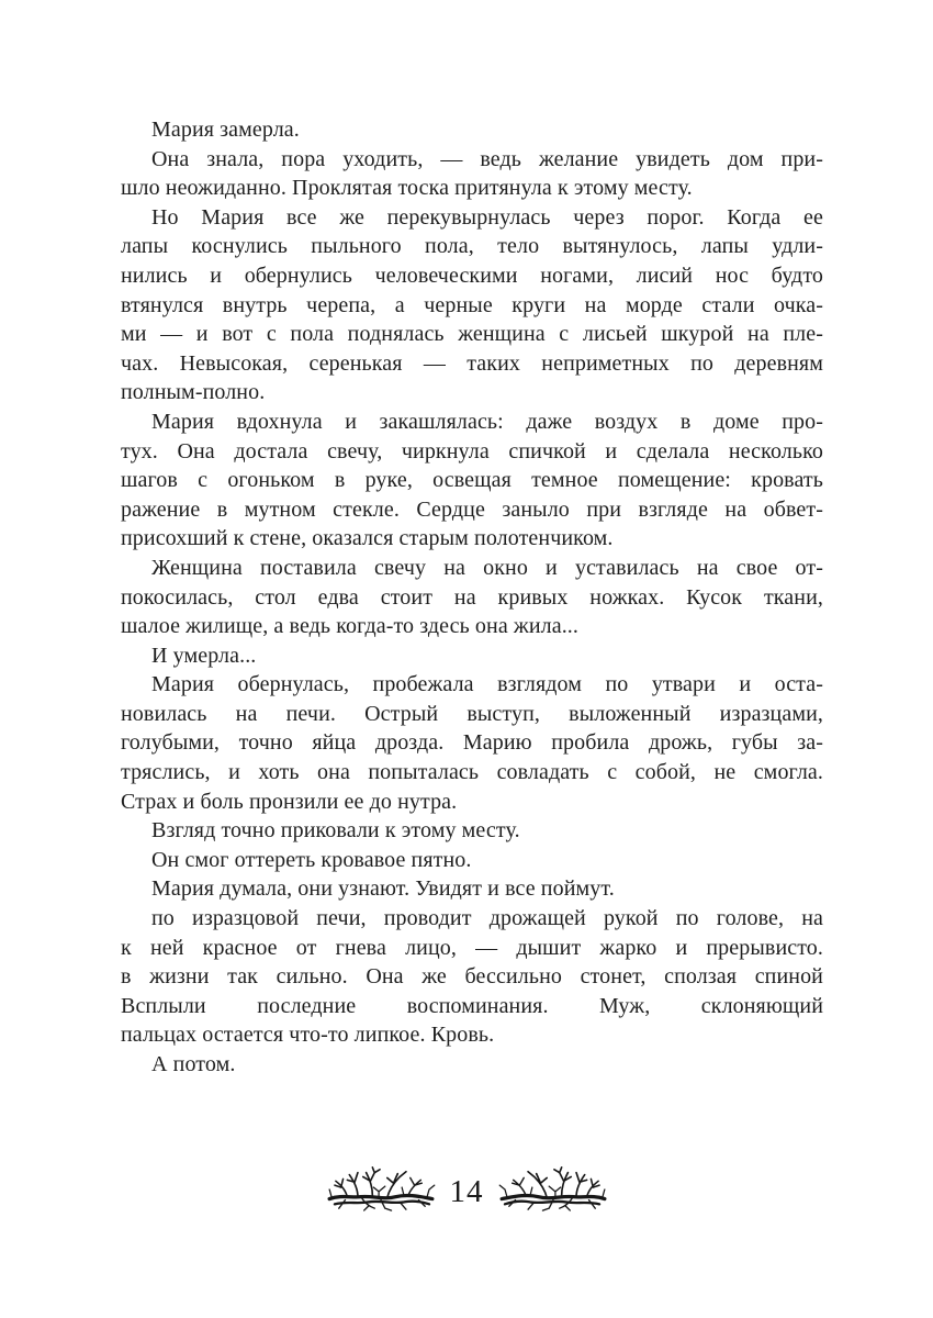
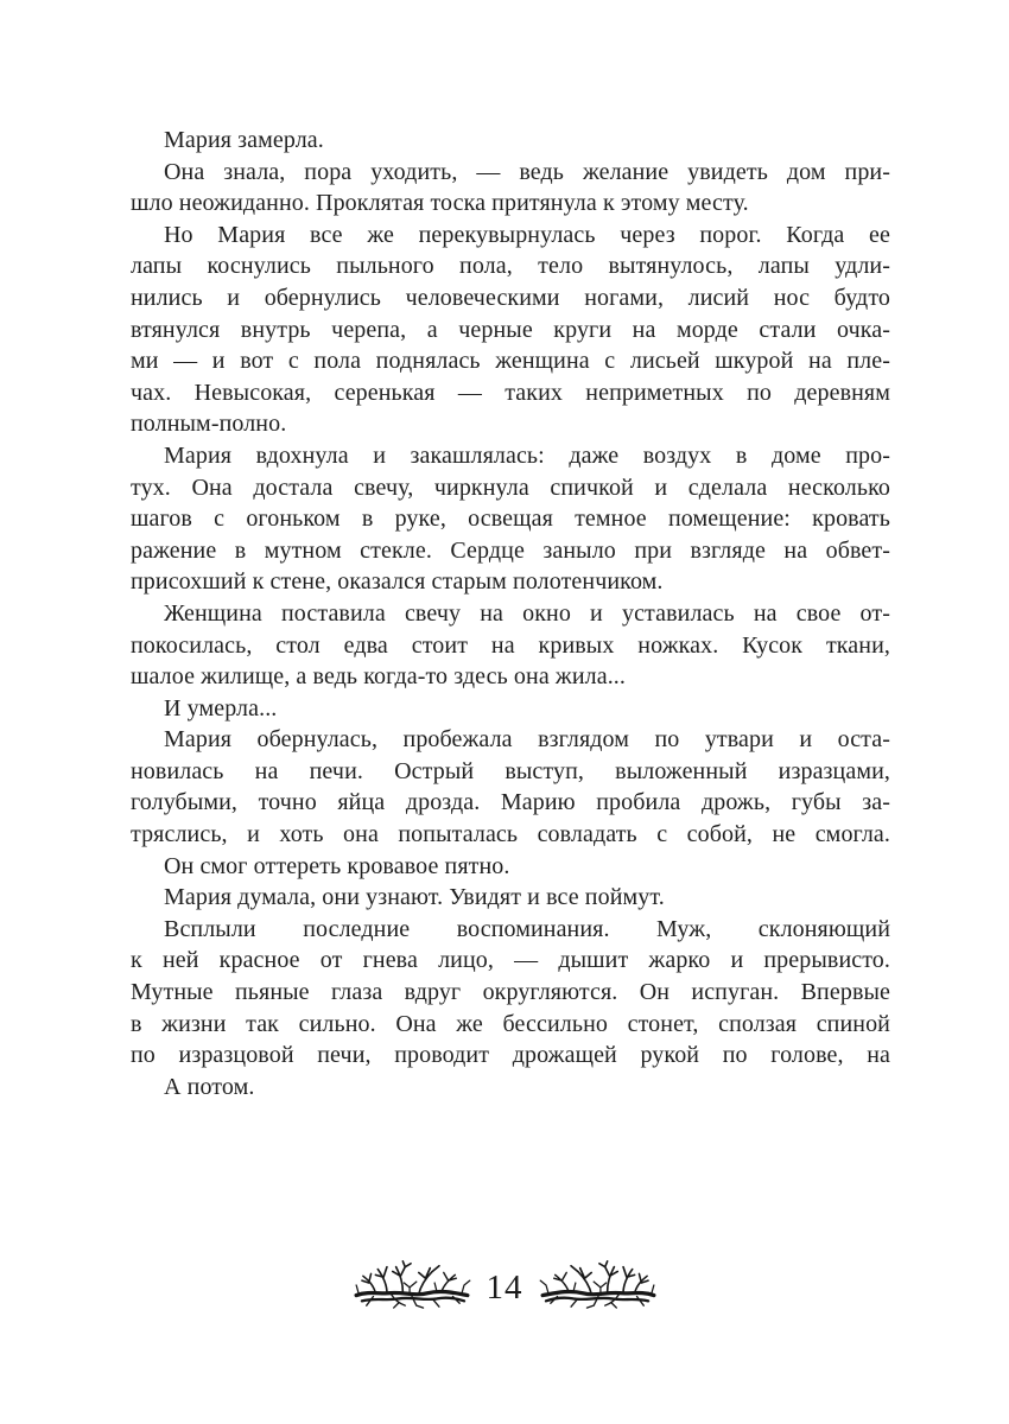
  Мария замерла.
  Она знала, пора уходить, — ведь желание увидеть дом при-
  шло неожиданно. Проклятая тоска притянула к этому месту.
  Но Мария все же перекувырнулась через порог. Когда ее
  лапы коснулись пыльного пола, тело вытянулось, лапы удли-
  нились и обернулись человеческими ногами, лисий нос будто
  втянулся внутрь черепа, а черные круги на морде стали очка-
  ми — и вот с пола поднялась женщина с лисьей шкурой на пле-
  чах. Невысокая, серенькая — таких неприметных по деревням
  полным-полно.
  Мария вдохнула и закашлялась: даже воздух в доме про-
  тух. Она достала свечу, чиркнула спичкой и сделала несколько
  шагов с огоньком в руке, освещая темное помещение: кровать
  ражение в мутном стекле. Сердце заныло при взгляде на обвет-
  присохший к стене, оказался старым полотенчиком.
  Женщина поставила свечу на окно и уставилась на свое от-
  покосилась, стол едва стоит на кривых ножках. Кусок ткани,
  шалое жилище, а ведь когда-то здесь она жила...
  И умерла...
  Мария обернулась, пробежала взглядом по утвари и оста-
  новилась на печи. Острый выступ, выложенный изразцами,
  голубыми, точно яйца дрозда. Марию пробила дрожь, губы за-
  тряслись, и хоть она попыталась совладать с собой, не смогла.
- Страх и боль пронзили ее до нутра.
- Взгляд точно приковали к этому месту.
  Он смог оттереть кровавое пятно.
  Мария думала, они узнают. Увидят и все поймут.
- по изразцовой печи, проводит дрожащей рукой по голове, на
+ Всплыли последние воспоминания. Муж, склоняющий
  к ней красное от гнева лицо, — дышит жарко и прерывисто.
+ Мутные пьяные глаза вдруг округляются. Он испуган. Впервые
  в жизни так сильно. Она же бессильно стонет, сползая спиной
- Всплыли последние воспоминания. Муж, склоняющий
+ по изразцовой печи, проводит дрожащей рукой по голове, на
- пальцах остается что-то липкое. Кровь.
  А потом.
  14
